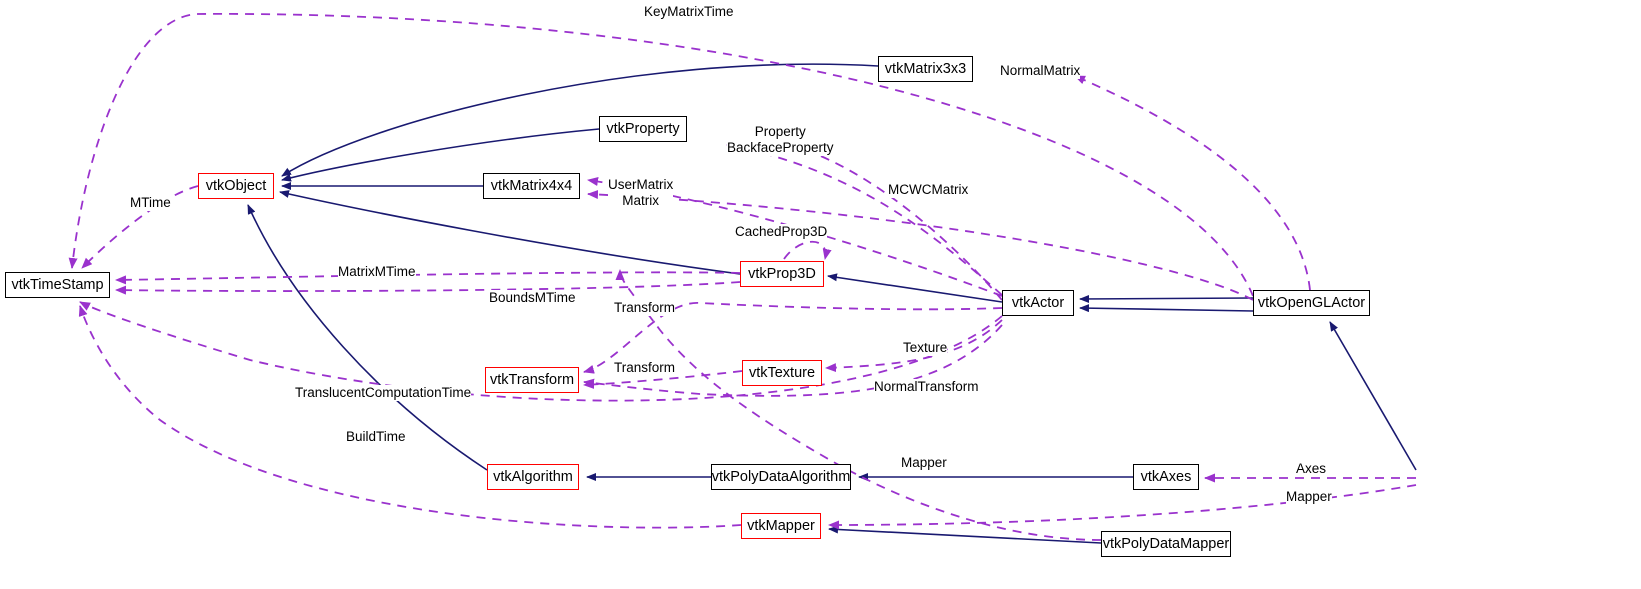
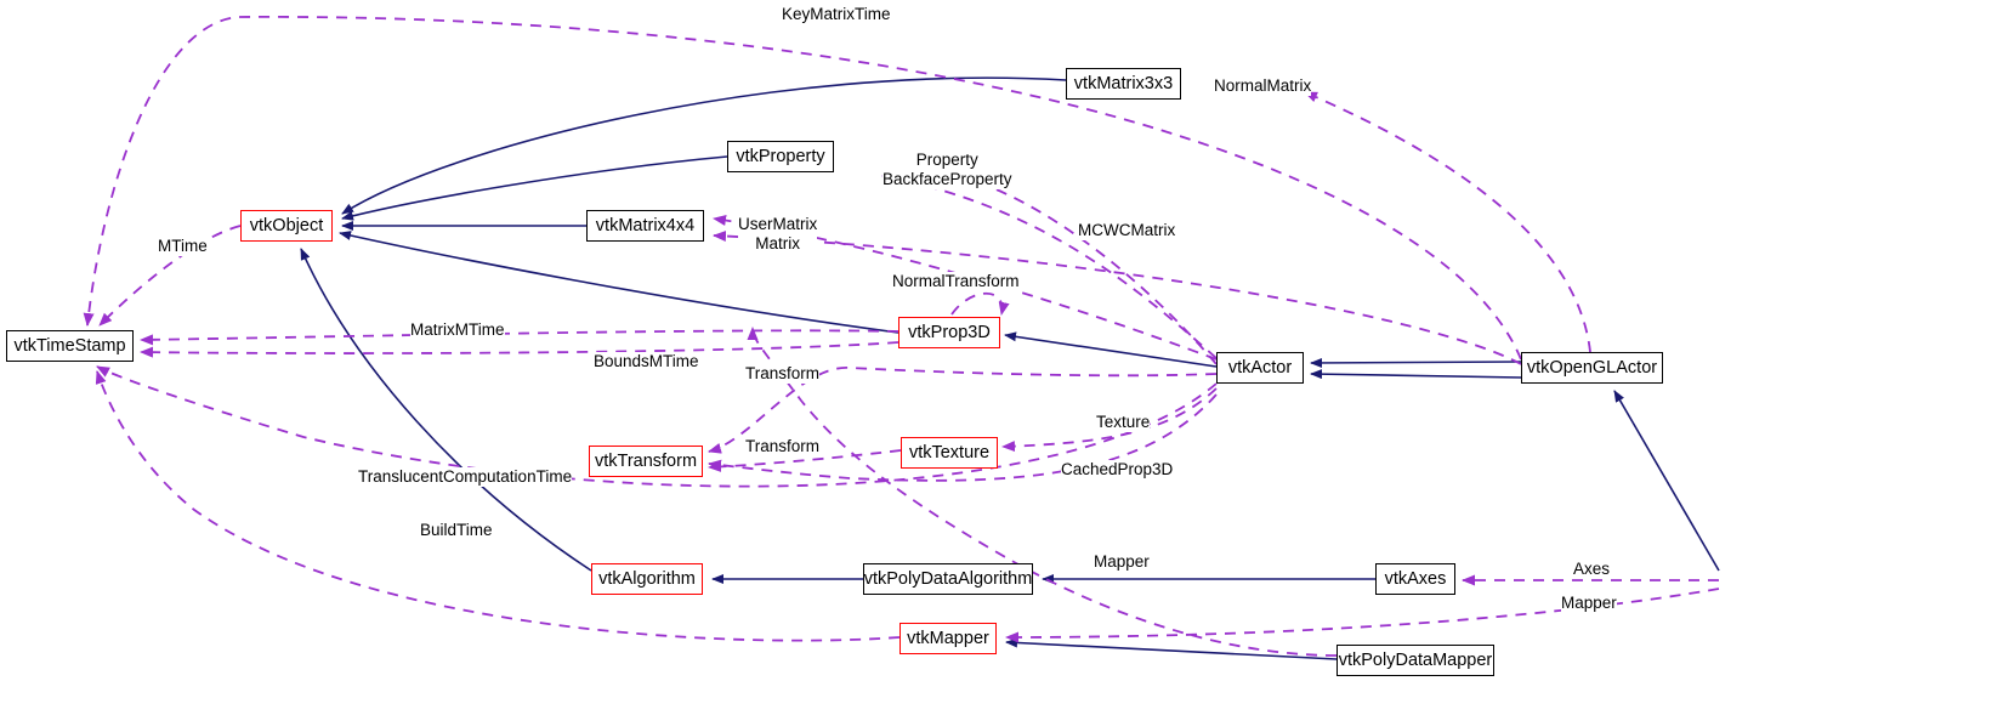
  vtkTimeStamp
  vtkObject
  vtkMatrix4x4
  vtkProperty
  vtkMatrix3x3
  vtkProp3D
  vtkActor
  vtkOpenGLActor
  vtkTransform
  vtkTexture
  vtkAlgorithm
  vtkPolyDataAlgorithm
  vtkAxes
  vtkMapper
  vtkPolyDataMapper
  KeyMatrixTime
  NormalMatrix
  Property
  BackfaceProperty
  MTime
  UserMatrix
  Matrix
  MCWCMatrix
- CachedProp3D
+ NormalTransform
  MatrixMTime
  BoundsMTime
  Transform
  Texture
  Transform
- NormalTransform
+ CachedProp3D
  TranslucentComputationTime
  BuildTime
  Mapper
  Axes
  Mapper
